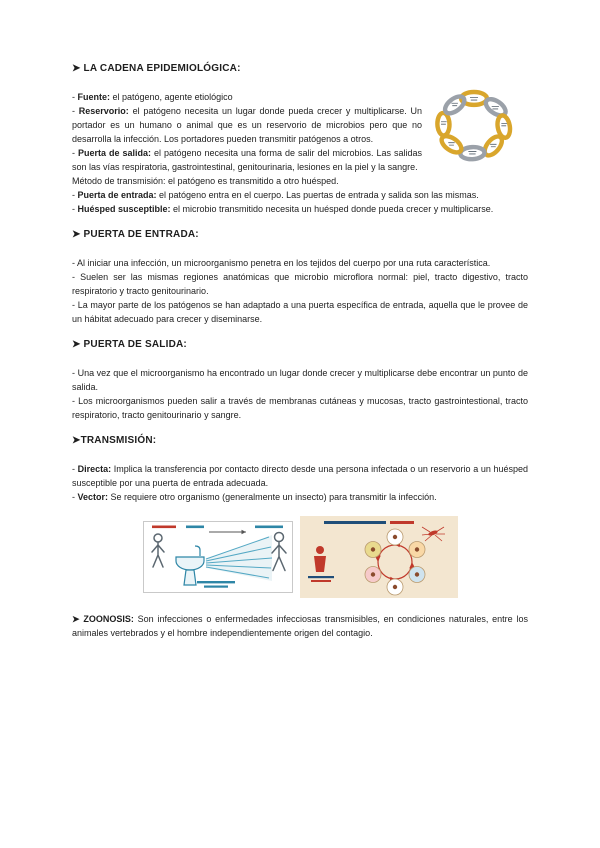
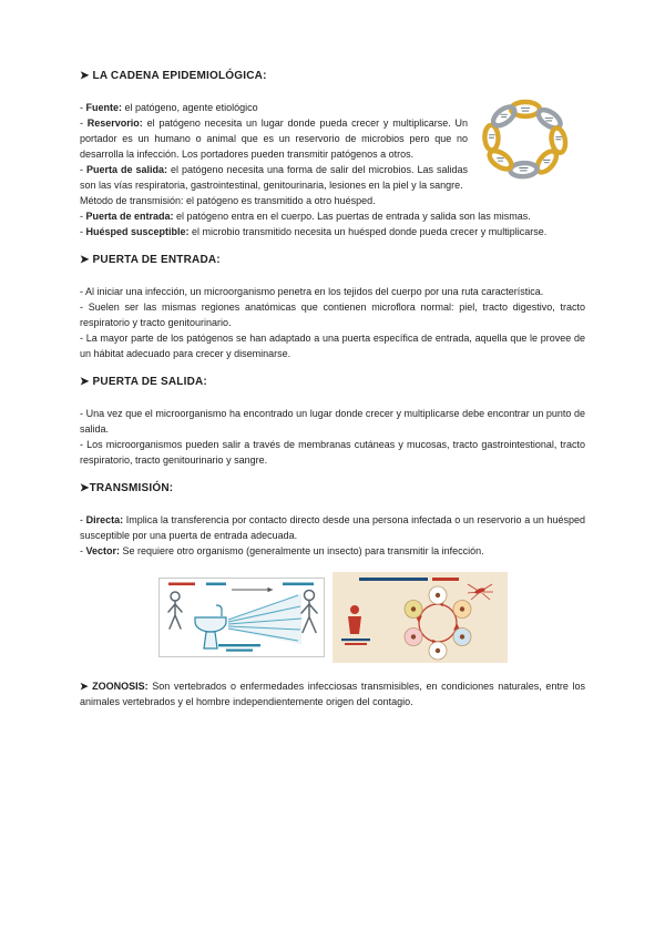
  ➤ LA CADENA EPIDEMIOLÓGICA:
  - Fuente: el patógeno, agente etiológico
  - Reservorio: el patógeno necesita un lugar donde pueda crecer y multiplicarse. Un portador es un humano o animal que es un reservorio de microbios pero que no desarrolla la infección. Los portadores pueden transmitir patógenos a otros.
  - Puerta de salida: el patógeno necesita una forma de salir del microbios. Las salidas son las vías respiratoria, gastrointestinal, genitourinaria, lesiones en la piel y la sangre.
  Método de transmisión: el patógeno es transmitido a otro huésped.
  - Puerta de entrada: el patógeno entra en el cuerpo. Las puertas de entrada y salida son las mismas.
  - Huésped susceptible: el microbio transmitido necesita un huésped donde pueda crecer y multiplicarse.
  ➤ PUERTA DE ENTRADA:
  - Al iniciar una infección, un microorganismo penetra en los tejidos del cuerpo por una ruta característica.
- - Suelen ser las mismas regiones anatómicas que microbio microflora normal: piel, tracto digestivo, tracto respiratorio y tracto genitourinario.
+ - Suelen ser las mismas regiones anatómicas que contienen microflora normal: piel, tracto digestivo, tracto respiratorio y tracto genitourinario.
  - La mayor parte de los patógenos se han adaptado a una puerta específica de entrada, aquella que le provee de un hábitat adecuado para crecer y diseminarse.
  ➤ PUERTA DE SALIDA:
  - Una vez que el microorganismo ha encontrado un lugar donde crecer y multiplicarse debe encontrar un punto de salida.
  - Los microorganismos pueden salir a través de membranas cutáneas y mucosas, tracto gastrointestional, tracto respiratorio, tracto genitourinario y sangre.
  ➤TRANSMISIÓN:
  - Directa: Implica la transferencia por contacto directo desde una persona infectada o un reservorio a un huésped susceptible por una puerta de entrada adecuada.
  - Vector: Se requiere otro organismo (generalmente un insecto) para transmitir la infección.
- ➤ ZOONOSIS: Son infecciones o enfermedades infecciosas transmisibles, en condiciones naturales, entre los animales vertebrados y el hombre independientemente origen del contagio.
+ ➤ ZOONOSIS: Son vertebrados o enfermedades infecciosas transmisibles, en condiciones naturales, entre los animales vertebrados y el hombre independientemente origen del contagio.
